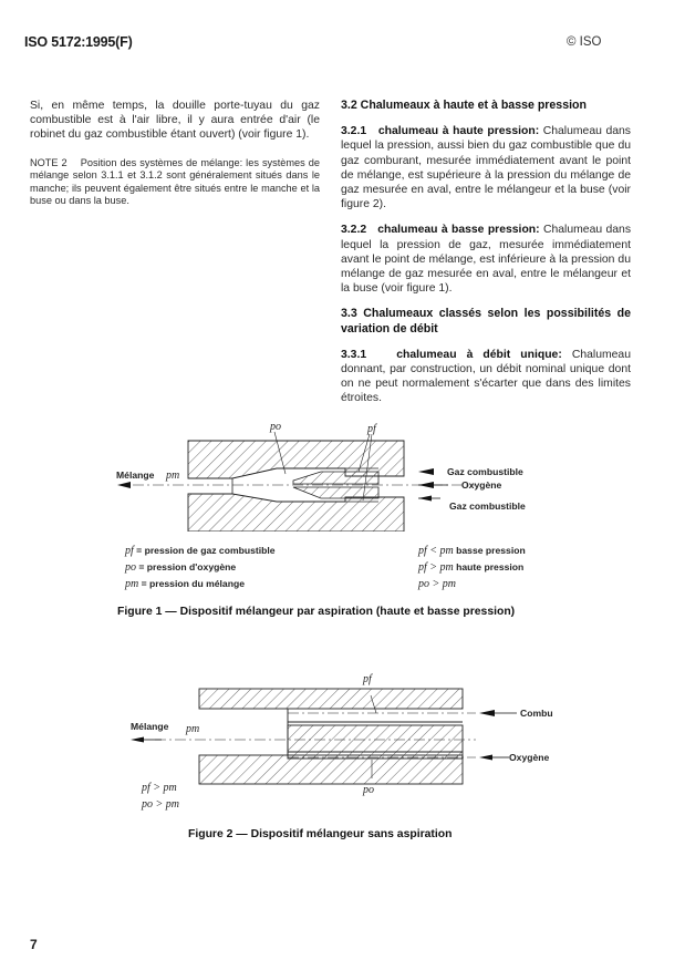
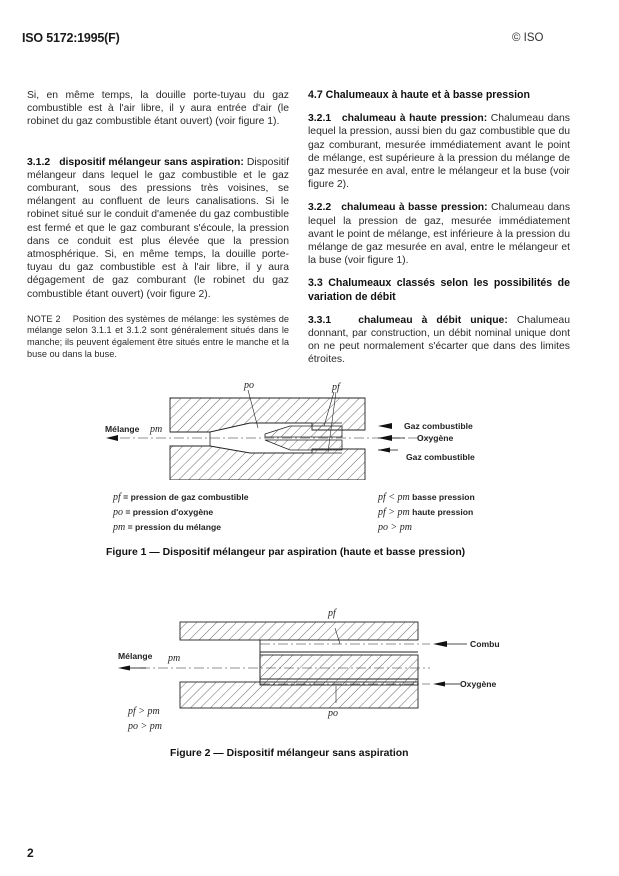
  ISO 5172:1995(F)
  © ISO
  Si, en même temps, la douille porte-tuyau du gaz combustible est à l'air libre, il y aura entrée d'air (le robinet du gaz combustible étant ouvert) (voir figure 1).
+ 3.1.2 dispositif mélangeur sans aspiration: Dispositif mélangeur dans lequel le gaz combustible et le gaz comburant, sous des pressions très voisines, se mélangent au confluent de leurs canalisations. Si le robinet situé sur le conduit d'amenée du gaz combustible est fermé et que le gaz comburant s'écoule, la pression dans ce conduit est plus élevée que la pression atmosphérique. Si, en même temps, la douille porte-tuyau du gaz combustible est à l'air libre, il y aura dégagement de gaz comburant (le robinet du gaz combustible étant ouvert) (voir figure 2).
  NOTE 2 Position des systèmes de mélange: les systèmes de mélange selon 3.1.1 et 3.1.2 sont généralement situés dans le manche; ils peuvent également être situés entre le manche et la buse ou dans la buse.
- 3.2 Chalumeaux à haute et à basse pression
+ 4.7 Chalumeaux à haute et à basse pression
  3.2.1 chalumeau à haute pression: Chalumeau dans lequel la pression, aussi bien du gaz combustible que du gaz comburant, mesurée immédiatement avant le point de mélange, est supérieure à la pression du mélange de gaz mesurée en aval, entre le mélangeur et la buse (voir figure 2).
  3.2.2 chalumeau à basse pression: Chalumeau dans lequel la pression de gaz, mesurée immédiatement avant le point de mélange, est inférieure à la pression du mélange de gaz mesurée en aval, entre le mélangeur et la buse (voir figure 1).
  3.3 Chalumeaux classés selon les possibilités de variation de débit
  3.3.1 chalumeau à débit unique: Chalumeau donnant, par construction, un débit nominal unique dont on ne peut normalement s'écarter que dans des limites étroites.
  Mélange
  pm
  po
  pf
  Gaz combustible
  Oxygène
  Gaz combustible
  pf = pression de gaz combustible
  po = pression d'oxygène
  pm = pression du mélange
  pf < pm basse pression
  pf > pm haute pression
  po > pm
  Figure 1 — Dispositif mélangeur par aspiration (haute et basse pression)
  Mélange
  pm
  pf
  po
  Oxygène
  pf > pm
  po > pm
  Figure 2 — Dispositif mélangeur sans aspiration
- 7
+ 2
